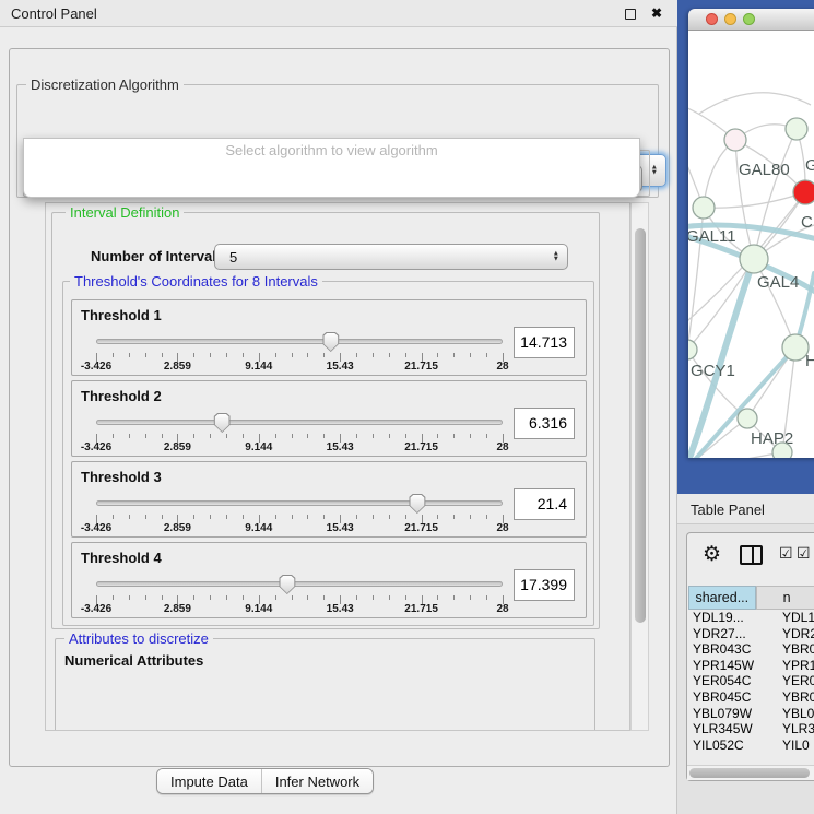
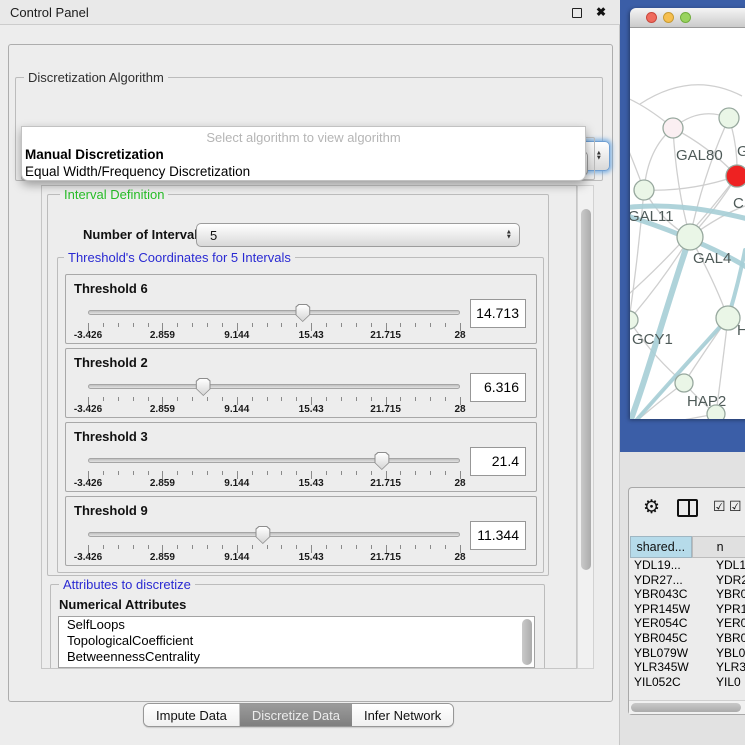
  Control Panel
  ✖
  Discretization Algorithm
  Select algorithm to view algorithm
+ Manual Discretization
+ Equal Width/Frequency Discretization
  Interval Definition
  Number of Interva
  5
- Threshold's Coordinates for 8 Intervals
+ Threshold's Coordinates for 5 Intervals
- Threshold 1
+ Threshold 6
  -3.426
  2.859
  9.144
  15.43
  21.715
  28
  14.713
  Threshold 2
  -3.426
  2.859
  9.144
  15.43
  21.715
  28
  6.316
  Threshold 3
  -3.426
  2.859
  9.144
  15.43
  21.715
  28
  21.4
- Threshold 4
+ Threshold 9
  -3.426
  2.859
  9.144
  15.43
  21.715
  28
- 17.399
+ 11.344
  Attributes to discretize
  Numerical Attributes
+ SelfLoops
+ TopologicalCoefficient
+ BetweennessCentrality
  Impute Data
+ Discretize Data
  Infer Network
  GAL80
  C
  GAL11
  GAL4
  GCY1
  H
  HAP2
- Table Panel
  ⚙
  ☑
  ☑
  shared...
  n
  YDL19...
  YDL1
  YDR27...
  YDR
  YBR043C
  YBR0
  YPR145W
  YPR1
  YER054C
  YER0
  YBR045C
  YBR0
  YBL079W
  YBL0
  YLR345W
  YLR3
  YIL052C
  YIL0
